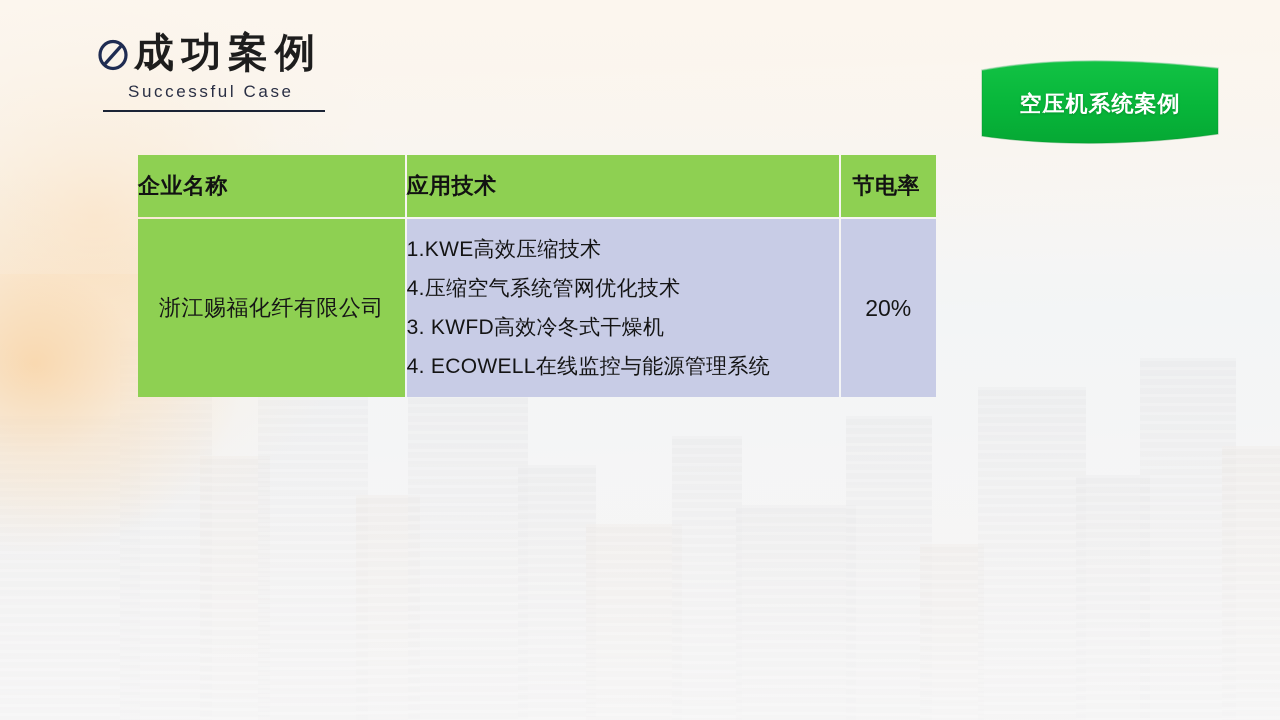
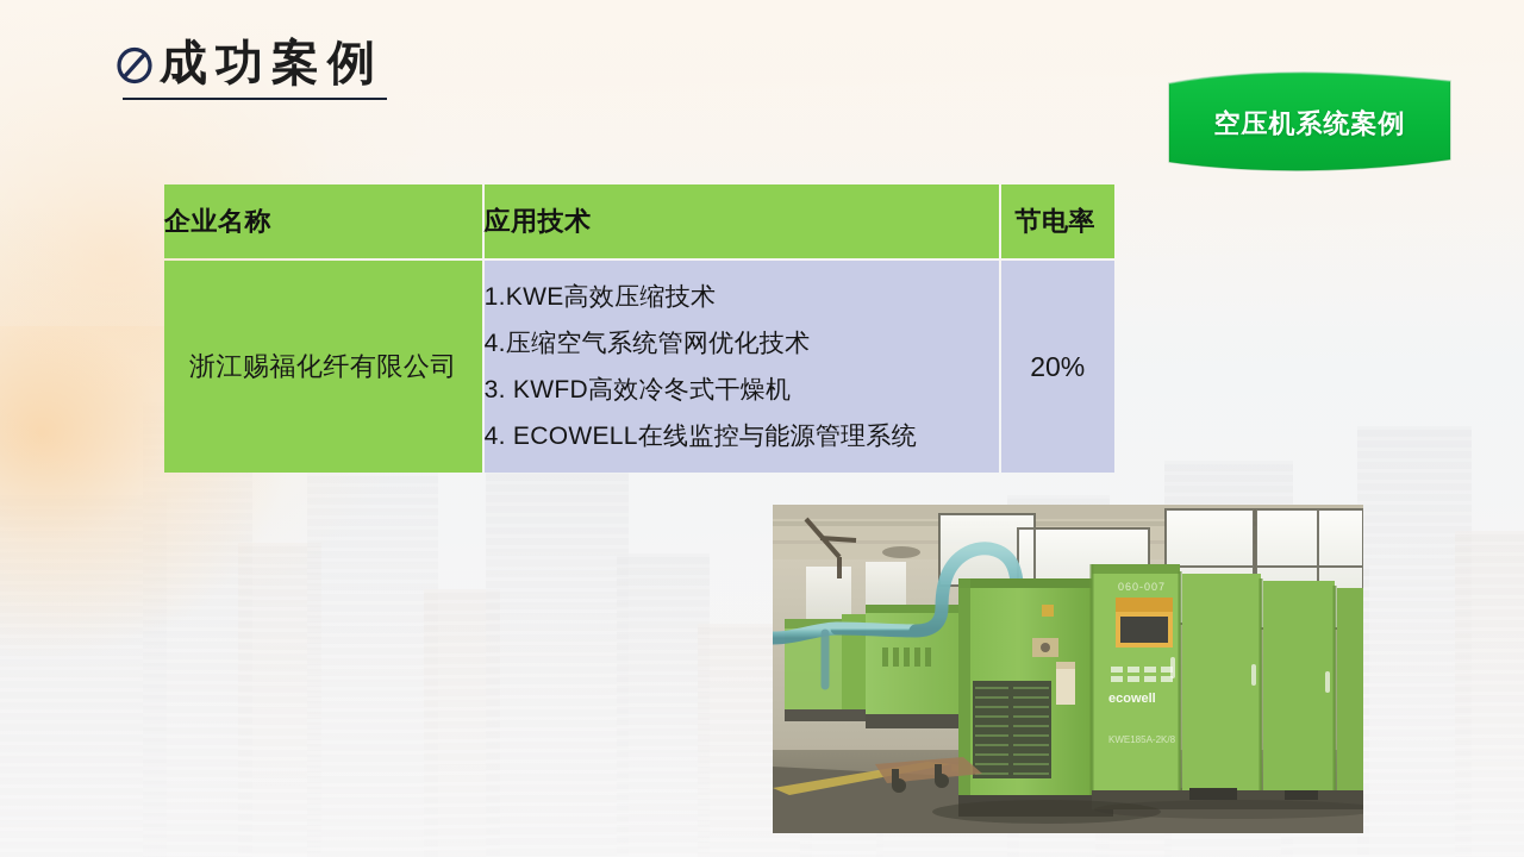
  成功案例
- Successful Case
  空压机系统案例
  企业名称	应用技术	节电率
  浙江赐福化纤有限公司	1.KWE高效压缩技术 4.压缩空气系统管网优化技术 3. KWFD高效冷冬式干燥机 4. ECOWELL在线监控与能源管理系统	20%
+ 060-007
+ ecowell
+ KWE185A-2K/8
